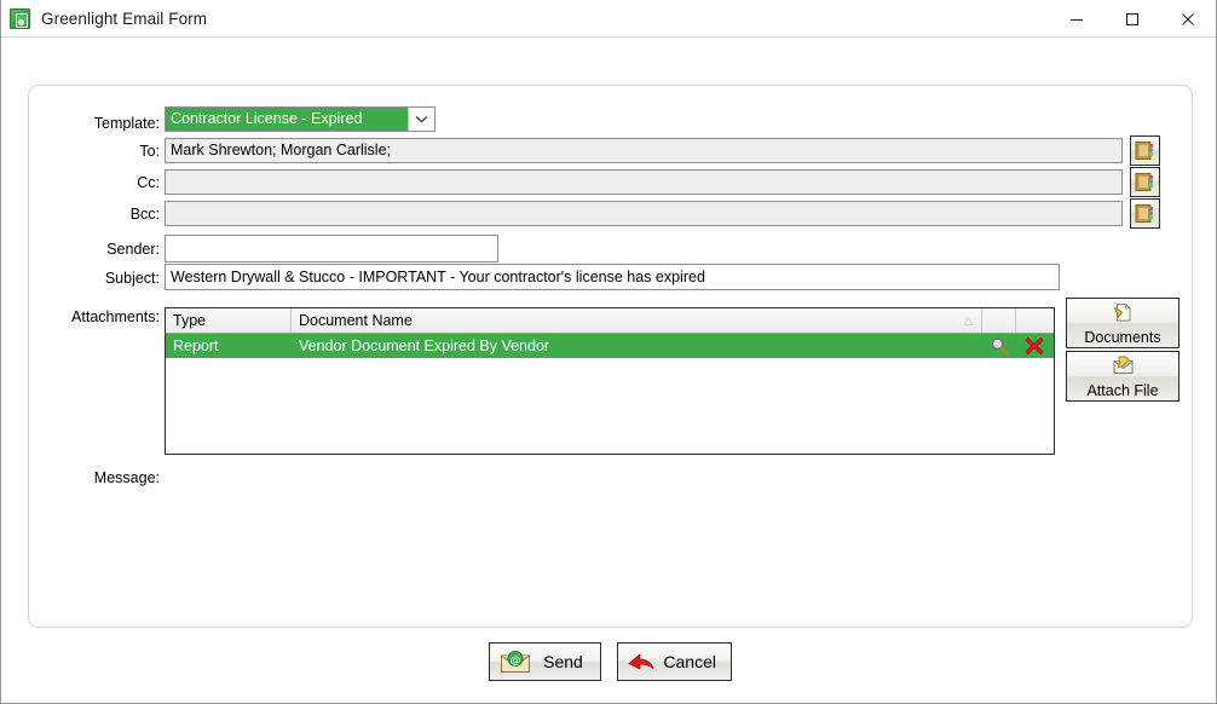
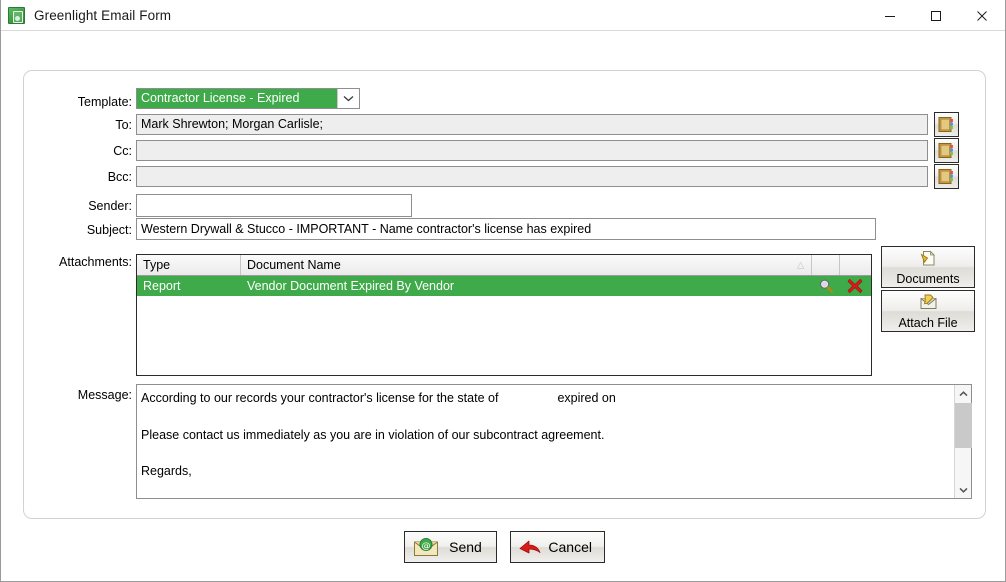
  Greenlight Email Form
  Template:
  Contractor License - Expired
  To:
  Mark Shrewton; Morgan Carlisle;
  Cc:
  Bcc:
  Sender:
  Subject:
- Western Drywall & Stucco - IMPORTANT - Your contractor's license has expired
+ Western Drywall & Stucco - IMPORTANT - Name contractor's license has expired
  Attachments:
  Type
  Document Name
  △
  Report
  Vendor Document Expired By Vendor
  Documents
  Attach File
  Message:
+ According to our records your contractor's license for the state of expired on
+ Please contact us immediately as you are in violation of our subcontract agreement.
+ Regards,
  @
  Send
  Cancel
